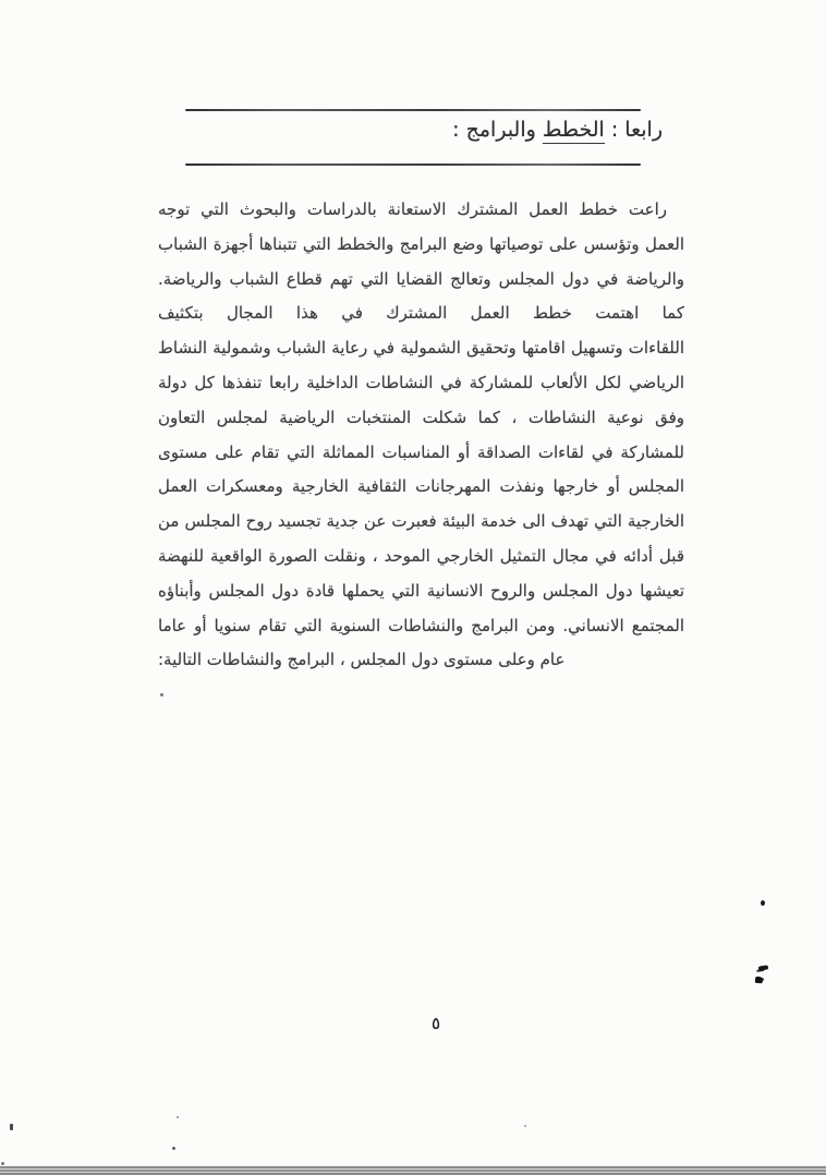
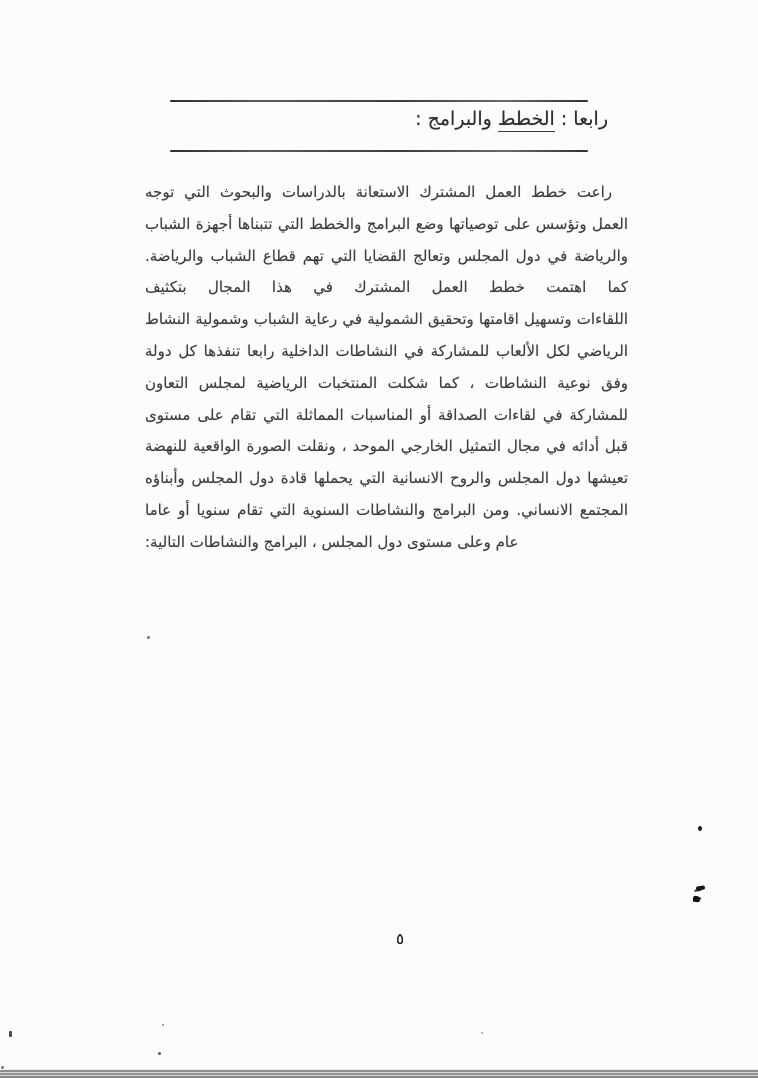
  رابعا : الخطط والبرامج :
  راعت خطط العمل المشترك الاستعانة بالدراسات والبحوث التي توجه
  العمل وتؤسس على توصياتها وضع البرامج والخطط التي تتبناها أجهزة الشباب
  والرياضة في دول المجلس وتعالج القضايا التي تهم قطاع الشباب والرياضة.
  كما اهتمت خطط العمل المشترك في هذا المجال بتكثيف
  اللقاءات وتسهيل اقامتها وتحقيق الشمولية في رعاية الشباب وشمولية النشاط
  الرياضي لكل الألعاب للمشاركة في النشاطات الداخلية رابعا تنفذها كل دولة
  وفق نوعية النشاطات ، كما شكلت المنتخبات الرياضية لمجلس التعاون
  للمشاركة في لقاءات الصداقة أو المناسبات المماثلة التي تقام على مستوى
- المجلس أو خارجها ونفذت المهرجانات الثقافية الخارجية ومعسكرات العمل
- الخارجية التي تهدف الى خدمة البيئة فعبرت عن جدية تجسيد روح المجلس من
  قبل أدائه في مجال التمثيل الخارجي الموحد ، ونقلت الصورة الواقعية للنهضة
  تعيشها دول المجلس والروح الانسانية التي يحملها قادة دول المجلس وأبناؤه
  المجتمع الانساني. ومن البرامج والنشاطات السنوية التي تقام سنويا أو عاما
  عام وعلى مستوى دول المجلس ، البرامج والنشاطات التالية:
  ٥
